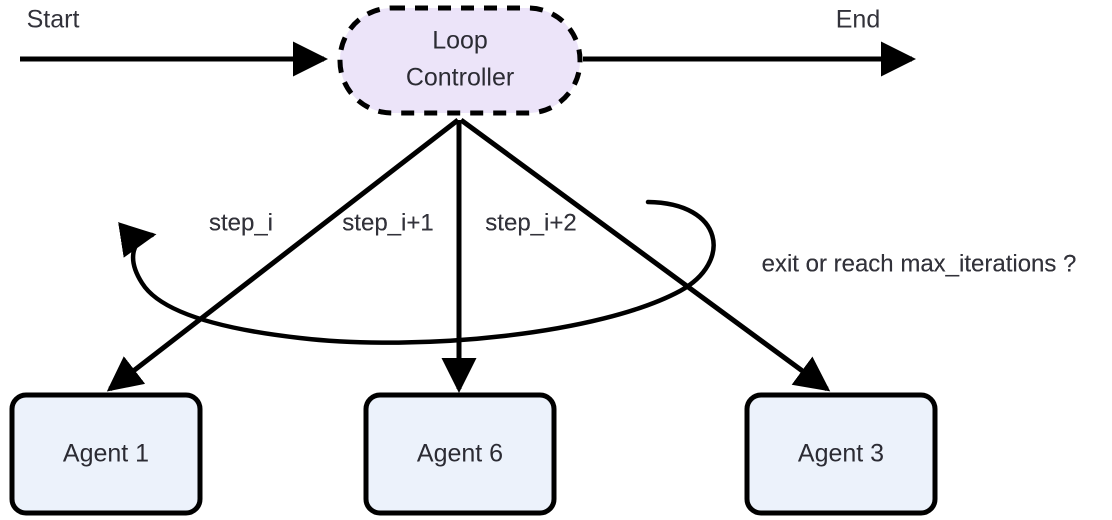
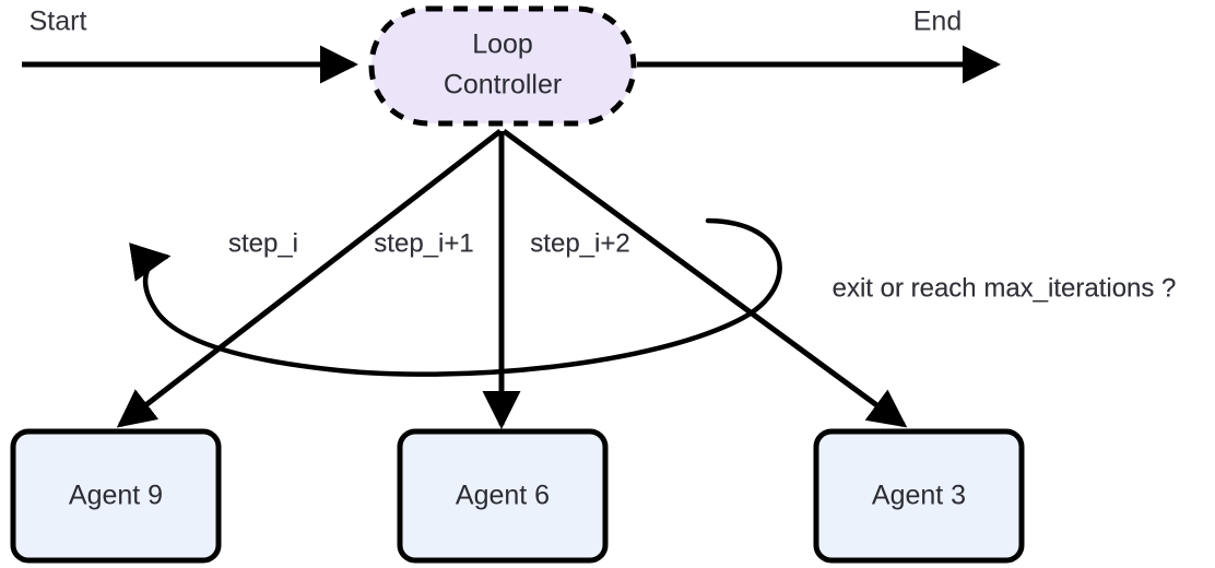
  Loop
  Controller
- Agent 1
+ Agent 9
  Agent 6
  Agent 3
  Start
  End
  step_i
  step_i+1
  step_i+2
  exit or reach max_iterations ?
